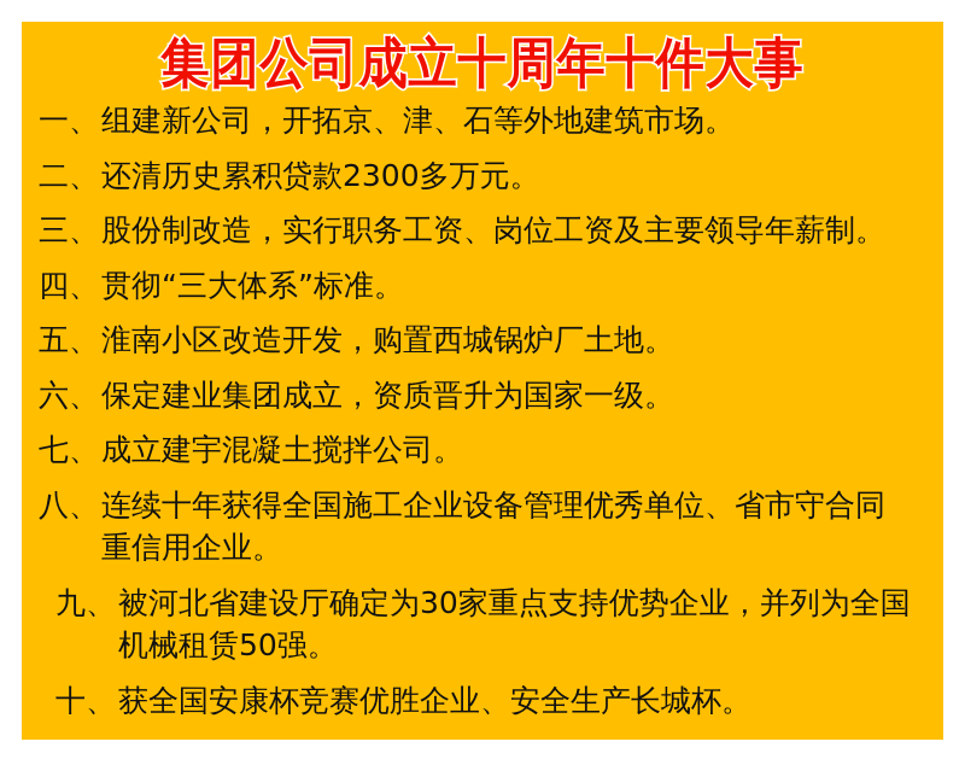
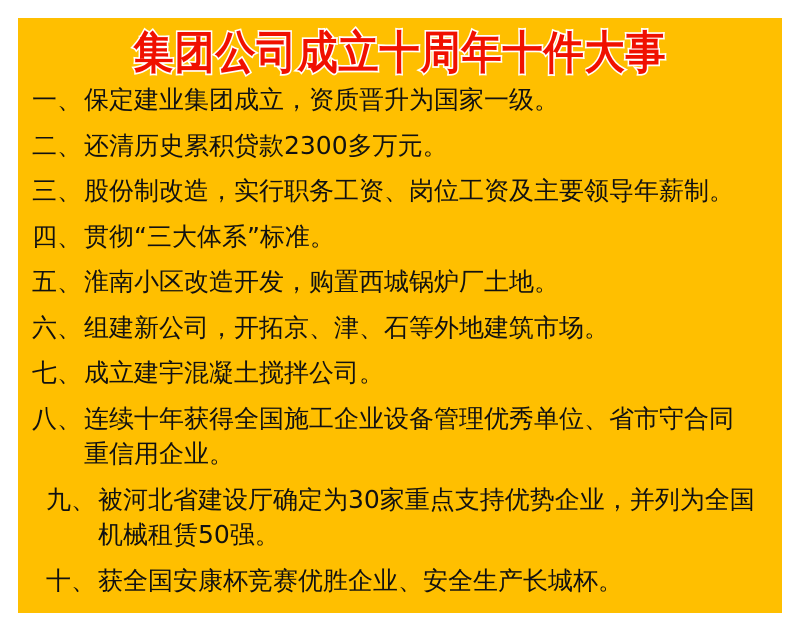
  集团公司成立十周年十件大事
  一、
- 组建新公司，开拓京、津、石等外地建筑市场。
+ 保定建业集团成立，资质晋升为国家一级。
  二、
  还清历史累积贷款2300多万元。
  三、
  股份制改造，实行职务工资、岗位工资及主要领导年薪制。
  四、
  贯彻“三大体系”标准。
  五、
  淮南小区改造开发，购置西城锅炉厂土地。
  六、
- 保定建业集团成立，资质晋升为国家一级。
+ 组建新公司，开拓京、津、石等外地建筑市场。
  七、
  成立建宇混凝土搅拌公司。
  八、
  连续十年获得全国施工企业设备管理优秀单位、省市守合同
  重信用企业。
  九、
  被河北省建设厅确定为30家重点支持优势企业，并列为全国
  机械租赁50强。
  十、
  获全国安康杯竞赛优胜企业、安全生产长城杯。
